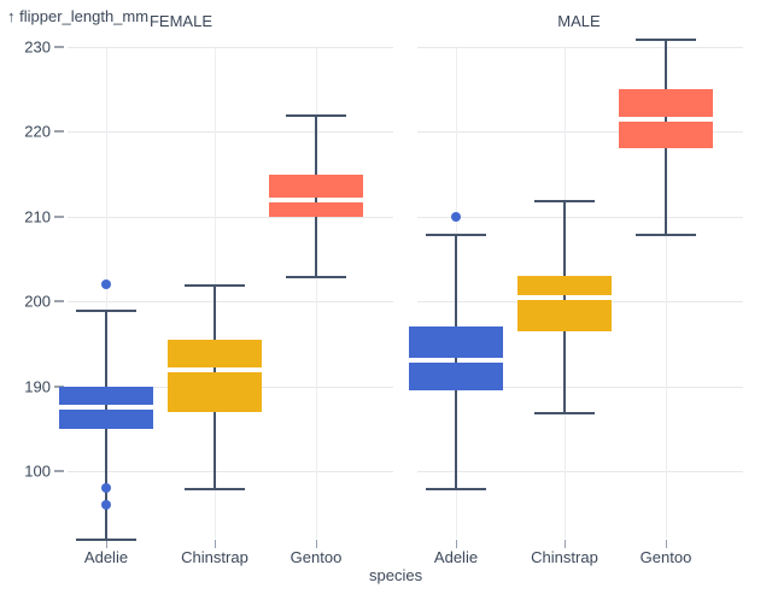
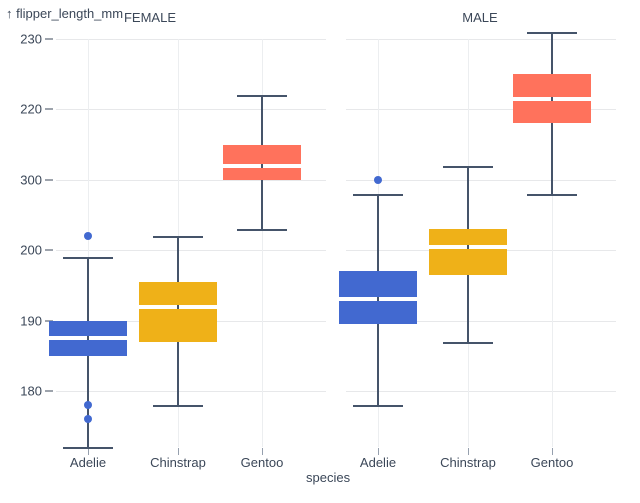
  ↑ flipper_length_mm
  species
  FEMALE
  MALE
  230
  220
- 210
+ 300
  200
  190
- 100
+ 180
  Adelie
  Chinstrap
  Gentoo
  Adelie
  Chinstrap
  Gentoo
